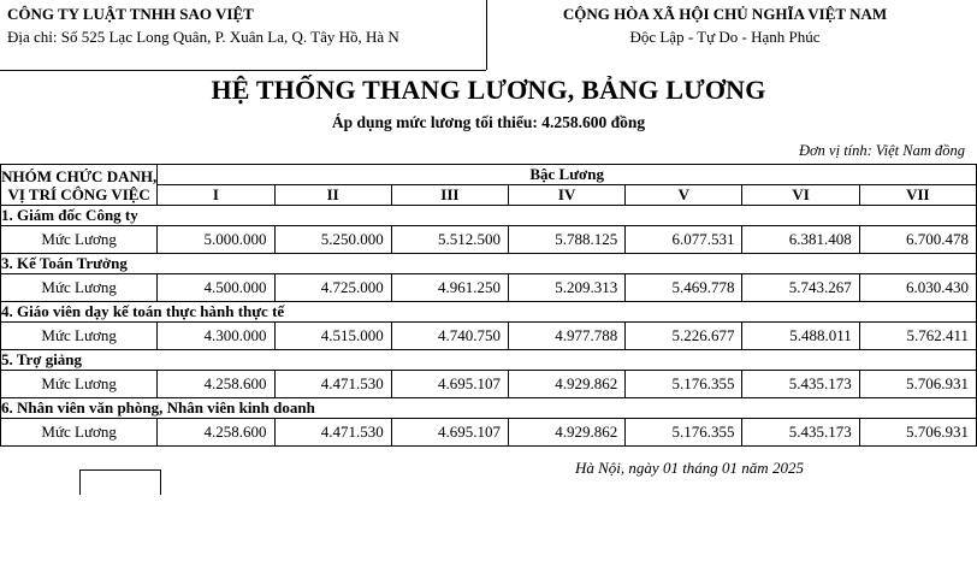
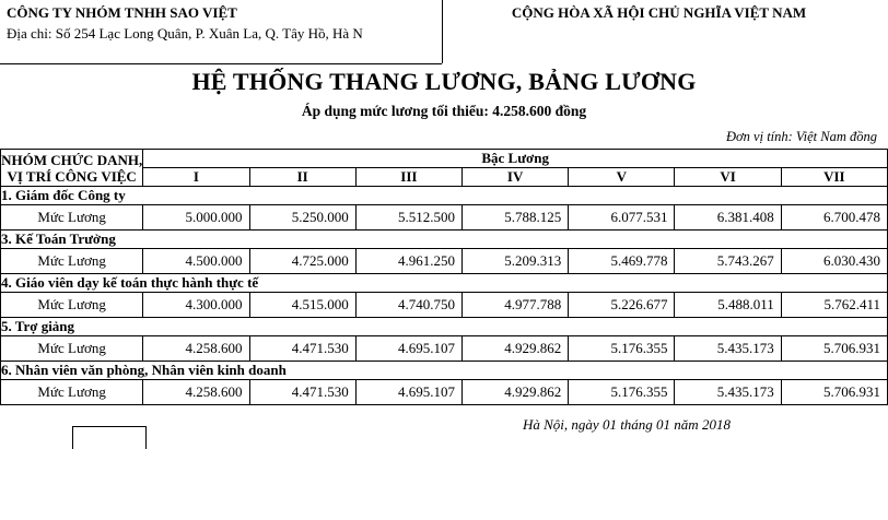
- CÔNG TY LUẬT TNHH SAO VIỆT
+ CÔNG TY NHÓM TNHH SAO VIỆT
- Địa chỉ: Số 525 Lạc Long Quân, P. Xuân La, Q. Tây Hồ, Hà N
+ Địa chỉ: Số 254 Lạc Long Quân, P. Xuân La, Q. Tây Hồ, Hà N
  CỘNG HÒA XÃ HỘI CHỦ NGHĨA VIỆT NAM
- Độc Lập - Tự Do - Hạnh Phúc
  HỆ THỐNG THANG LƯƠNG, BẢNG LƯƠNG
  Áp dụng mức lương tối thiểu: 4.258.600 đồng
  Đơn vị tính: Việt Nam đồng
  NHÓM CHỨC DANH, VỊ TRÍ CÔNG VIỆC	Bậc Lương
  I	II	III	IV	V	VI	VII
  1. Giám đốc Công ty
  Mức Lương	5.000.000	5.250.000	5.512.500	5.788.125	6.077.531	6.381.408	6.700.478
  3. Kế Toán Trưởng
  Mức Lương	4.500.000	4.725.000	4.961.250	5.209.313	5.469.778	5.743.267	6.030.430
  4. Giáo viên dạy kế toán thực hành thực tế
  Mức Lương	4.300.000	4.515.000	4.740.750	4.977.788	5.226.677	5.488.011	5.762.411
  5. Trợ giảng
  Mức Lương	4.258.600	4.471.530	4.695.107	4.929.862	5.176.355	5.435.173	5.706.931
  6. Nhân viên văn phòng, Nhân viên kinh doanh
  Mức Lương	4.258.600	4.471.530	4.695.107	4.929.862	5.176.355	5.435.173	5.706.931
- Hà Nội, ngày 01 tháng 01 năm 2025
+ Hà Nội, ngày 01 tháng 01 năm 2018
